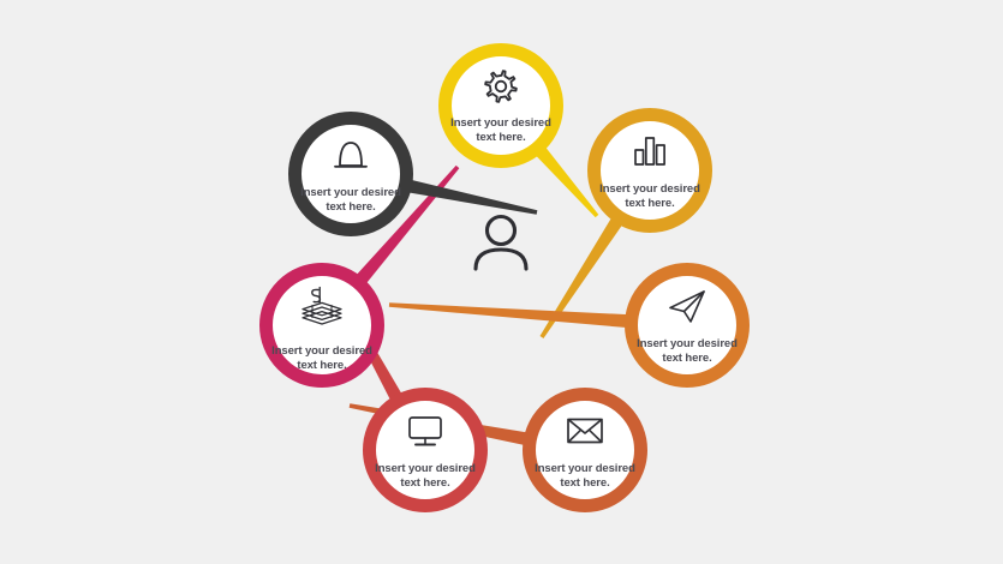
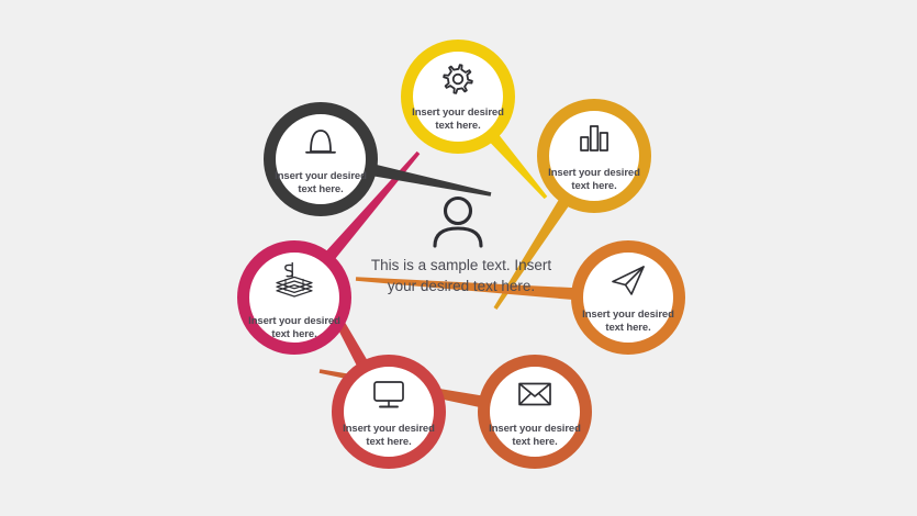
  Insert your desired text here.
  Insert your desired text here.
  Insert your desired text here.
  Insert your desired text here.
  Insert your desired text here.
  Insert your desired text here.
  Insert your desired text here.
+ This is a sample text. Insert your desired text here.
